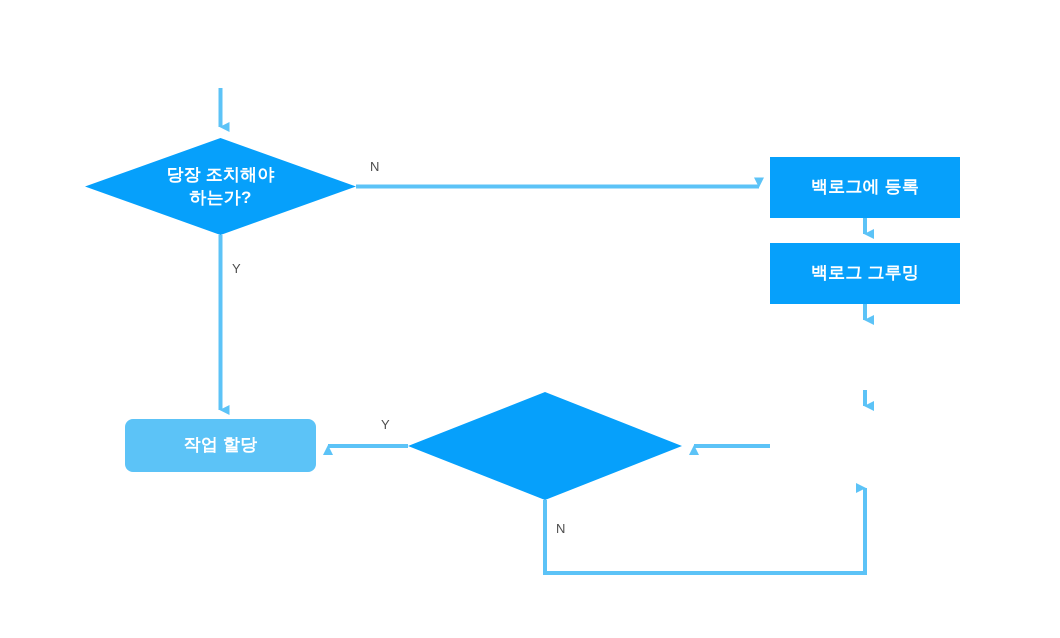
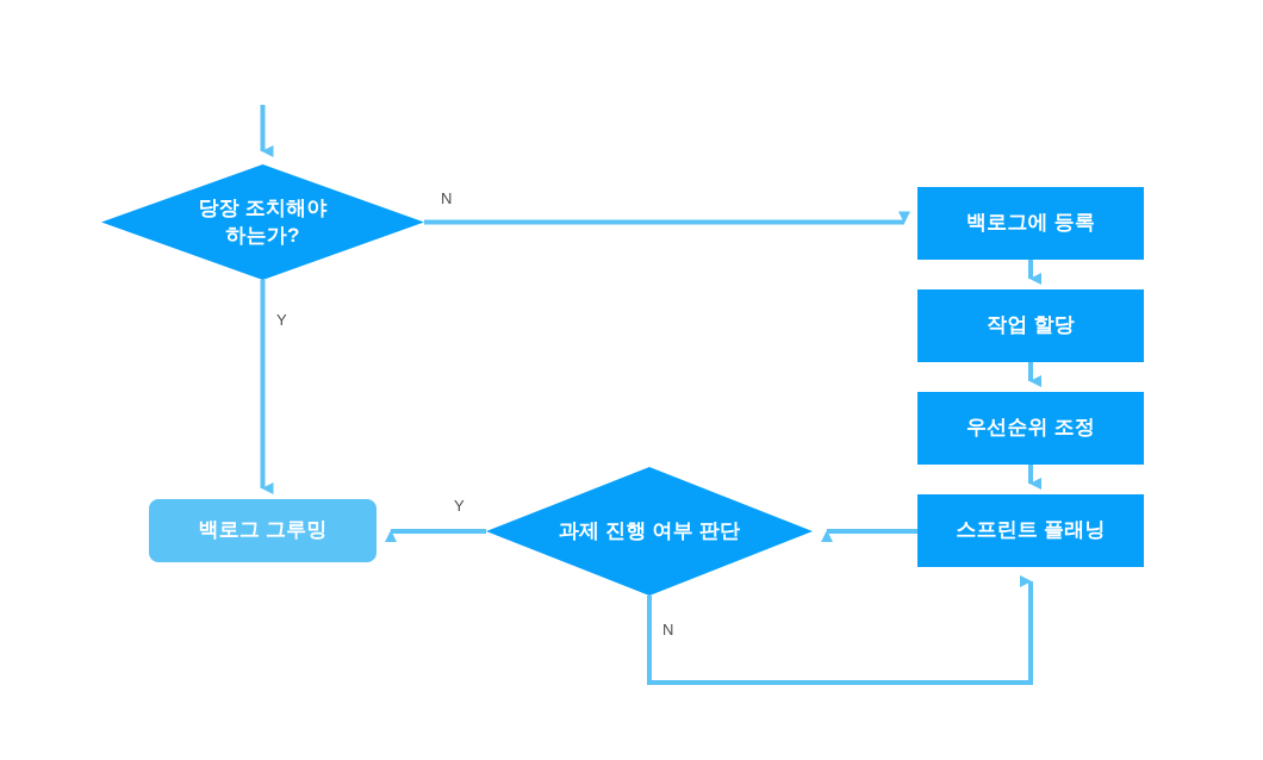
  당장 조치해야
  하는가?
  백로그에 등록
- 백로그 그루밍
+ 작업 할당
+ 우선순위 조정
+ 스프린트 플래닝
+ 과제 진행 여부 판단
- 작업 할당
+ 백로그 그루밍
  N
  Y
  Y
  N
